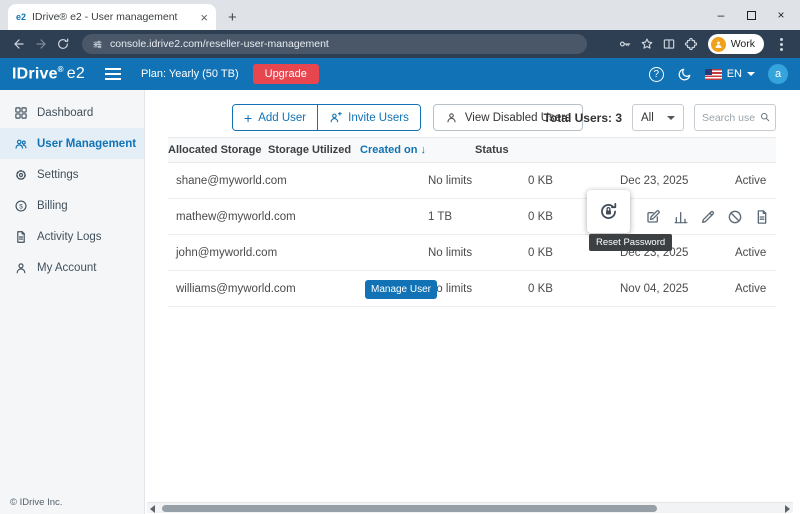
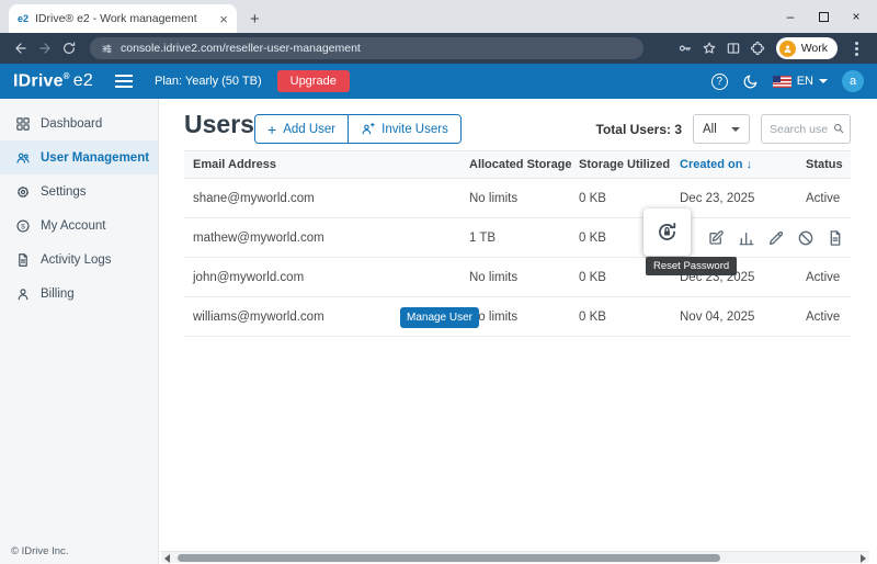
  e2
- IDrive® e2 - User management
+ IDrive® e2 - Work management
  ×
  +
  –
  ×
  console.idrive2.com/reseller-user-management
  Work
  IDrive® e2
  Plan: Yearly (50 TB)
  Upgrade
  ?
  EN
  a
  Dashboard
  User Management
  Settings
- Billing
+ My Account
  Activity Logs
- My Account
+ Billing
  © IDrive Inc.
+ Users
  +
  Add User
  Invite Users
- View Disabled Users
  Total Users: 3
  All
  Search use
+ Email Address
  Allocated Storage
  Storage Utilized
  Created on
  ↓
  Status
  shane@myworld.com
  No limits
  0 KB
  Dec 23, 2025
  Active
  mathew@myworld.com
  1 TB
  0 KB
  Reset Password
  john@myworld.com
  No limits
  0 KB
  Dec 23, 2025
  Active
  williams@myworld.com
  o limits
  0 KB
  Nov 04, 2025
  Active
  Manage User
